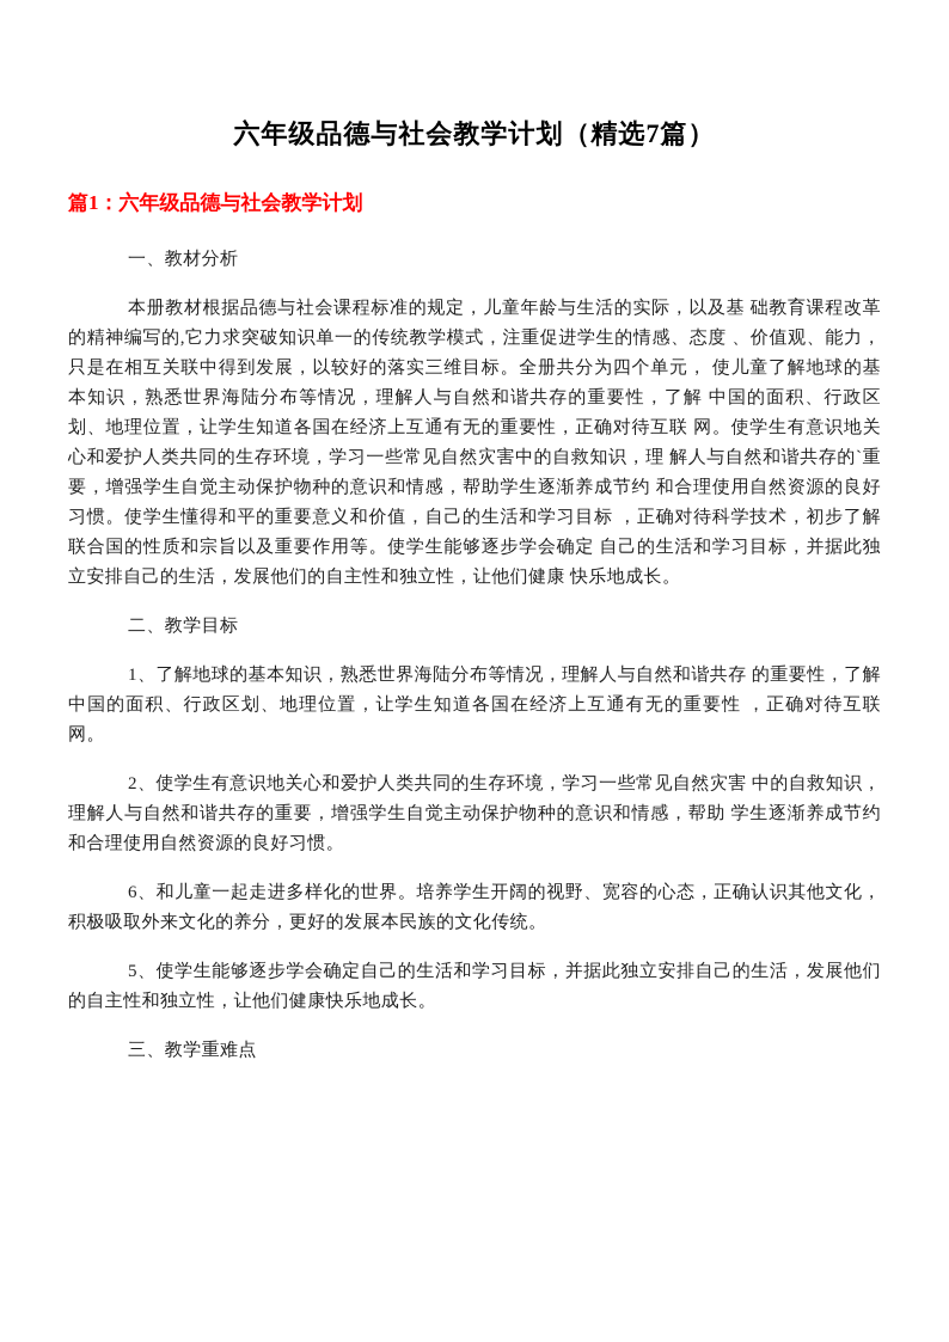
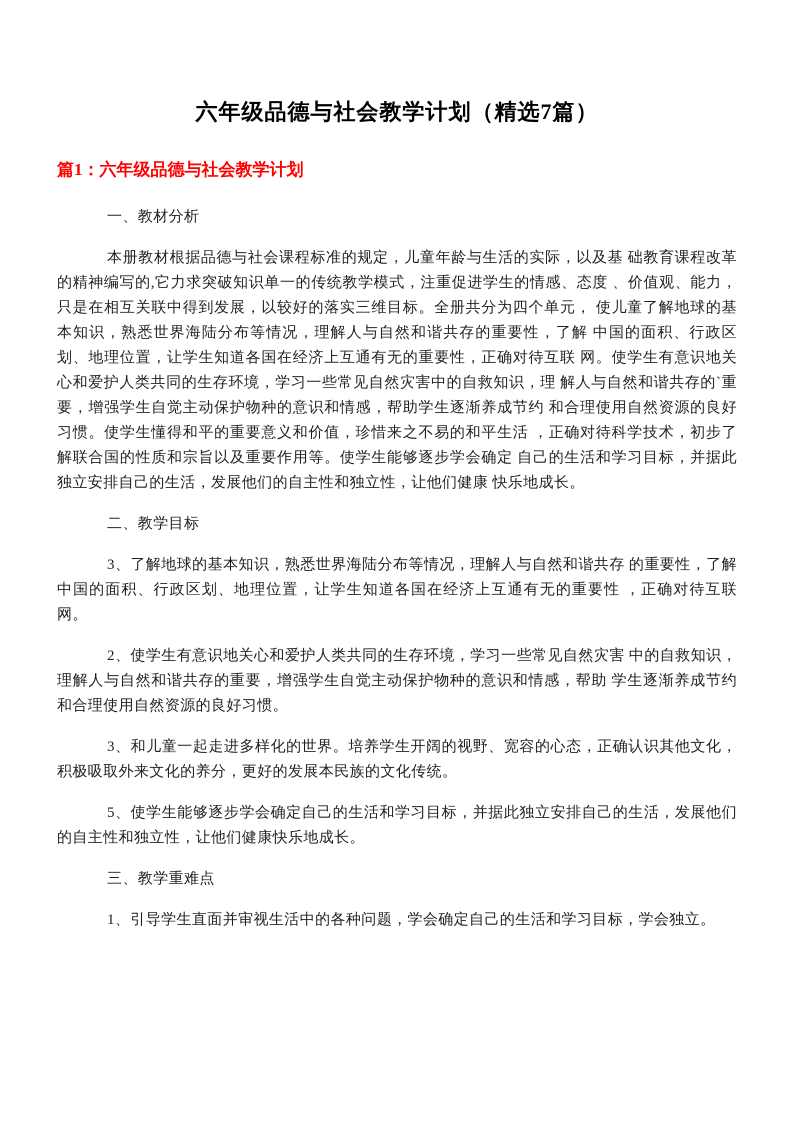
  六年级品德与社会教学计划（精选7篇）
  篇1：六年级品德与社会教学计划
  一、教材分析
- 本册教材根据品德与社会课程标准的规定，儿童年龄与生活的实际，以及基 础教育课程改革的精神编写的,它力求突破知识单一的传统教学模式，注重促进学生的情感、态度 、价值观、能力，只是在相互关联中得到发展，以较好的落实三维目标。全册共分为四个单元， 使儿童了解地球的基本知识，熟悉世界海陆分布等情况，理解人与自然和谐共存的重要性，了解 中国的面积、行政区划、地理位置，让学生知道各国在经济上互通有无的重要性，正确对待互联 网。使学生有意识地关心和爱护人类共同的生存环境，学习一些常见自然灾害中的自救知识，理 解人与自然和谐共存的`重要，增强学生自觉主动保护物种的意识和情感，帮助学生逐渐养成节约 和合理使用自然资源的良好习惯。使学生懂得和平的重要意义和价值，自己的生活和学习目标 ，正确对待科学技术，初步了解联合国的性质和宗旨以及重要作用等。使学生能够逐步学会确定 自己的生活和学习目标，并据此独立安排自己的生活，发展他们的自主性和独立性，让他们健康 快乐地成长。
+ 本册教材根据品德与社会课程标准的规定，儿童年龄与生活的实际，以及基 础教育课程改革的精神编写的,它力求突破知识单一的传统教学模式，注重促进学生的情感、态度 、价值观、能力，只是在相互关联中得到发展，以较好的落实三维目标。全册共分为四个单元， 使儿童了解地球的基本知识，熟悉世界海陆分布等情况，理解人与自然和谐共存的重要性，了解 中国的面积、行政区划、地理位置，让学生知道各国在经济上互通有无的重要性，正确对待互联 网。使学生有意识地关心和爱护人类共同的生存环境，学习一些常见自然灾害中的自救知识，理 解人与自然和谐共存的`重要，增强学生自觉主动保护物种的意识和情感，帮助学生逐渐养成节约 和合理使用自然资源的良好习惯。使学生懂得和平的重要意义和价值，珍惜来之不易的和平生活 ，正确对待科学技术，初步了解联合国的性质和宗旨以及重要作用等。使学生能够逐步学会确定 自己的生活和学习目标，并据此独立安排自己的生活，发展他们的自主性和独立性，让他们健康 快乐地成长。
  二、教学目标
- 1、了解地球的基本知识，熟悉世界海陆分布等情况，理解人与自然和谐共存 的重要性，了解中国的面积、行政区划、地理位置，让学生知道各国在经济上互通有无的重要性 ，正确对待互联网。
+ 3、了解地球的基本知识，熟悉世界海陆分布等情况，理解人与自然和谐共存 的重要性，了解中国的面积、行政区划、地理位置，让学生知道各国在经济上互通有无的重要性 ，正确对待互联网。
  2、使学生有意识地关心和爱护人类共同的生存环境，学习一些常见自然灾害 中的自救知识，理解人与自然和谐共存的重要，增强学生自觉主动保护物种的意识和情感，帮助 学生逐渐养成节约和合理使用自然资源的良好习惯。
- 6、和儿童一起走进多样化的世界。培养学生开阔的视野、宽容的心态，正确认识其他文化，积极吸取外来文化的养分，更好的发展本民族的文化传统。
+ 3、和儿童一起走进多样化的世界。培养学生开阔的视野、宽容的心态，正确认识其他文化，积极吸取外来文化的养分，更好的发展本民族的文化传统。
  5、使学生能够逐步学会确定自己的生活和学习目标，并据此独立安排自己的生活，发展他们的自主性和独立性，让他们健康快乐地成长。
  三、教学重难点
+ 1、引导学生直面并审视生活中的各种问题，学会确定自己的生活和学习目标，学会独立。
